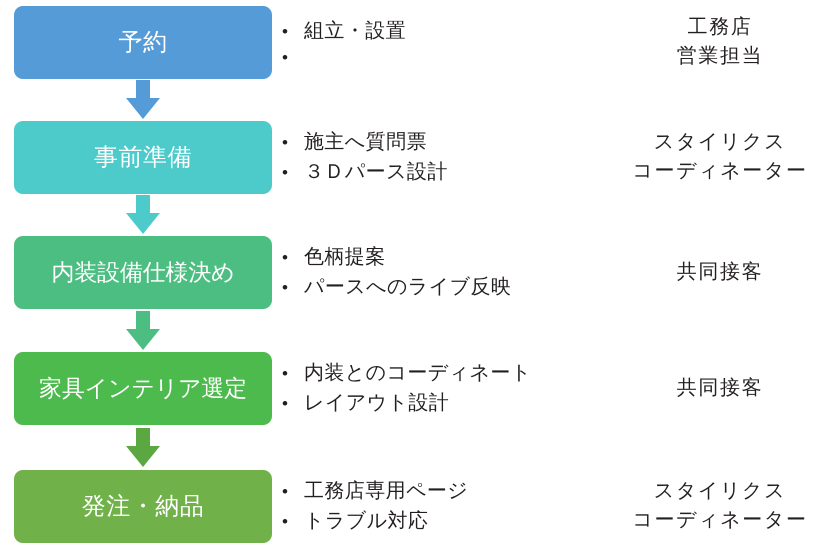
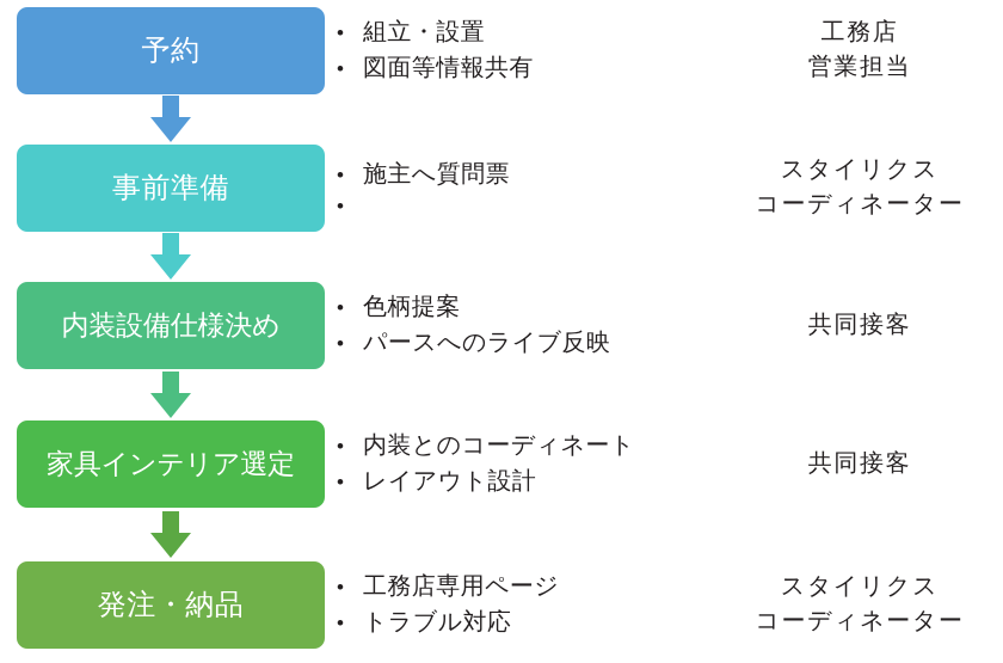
  予約
  •
  組立・設置
  •
+ 図面等情報共有
  工務店
  営業担当
  事前準備
  •
  施主へ質問票
  •
- ３Ｄパース設計
  スタイリクス
  コーディネーター
  内装設備仕様決め
  •
  色柄提案
  •
  パースへのライブ反映
  共同接客
  家具インテリア選定
  •
  内装とのコーディネート
  •
  レイアウト設計
  共同接客
  発注・納品
  •
  工務店専用ページ
  •
  トラブル対応
  スタイリクス
  コーディネーター
